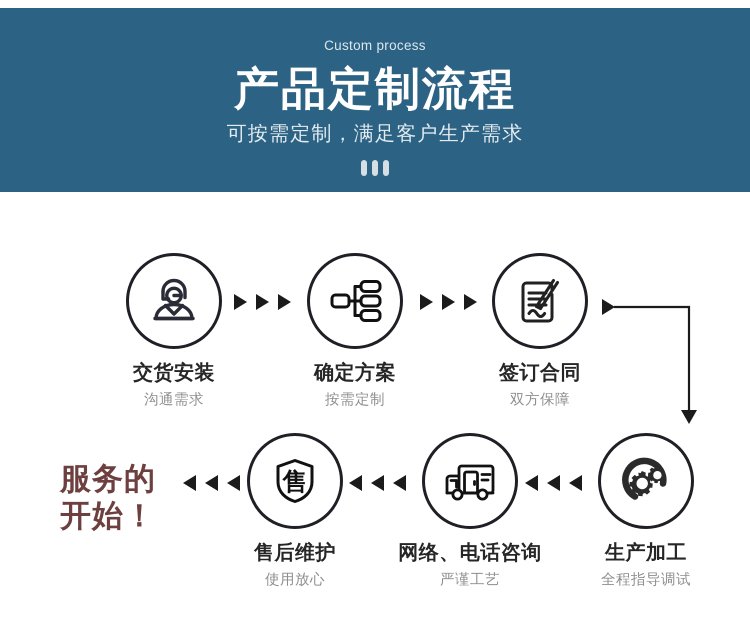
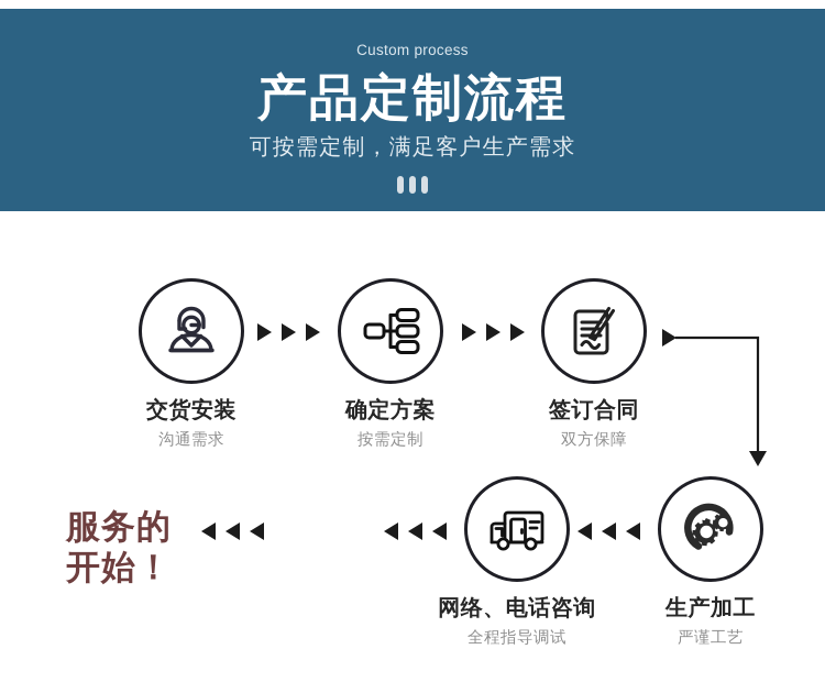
  Custom process
  产品定制流程
  可按需定制，满足客户生产需求
  交货安装
  沟通需求
  确定方案
  按需定制
  签订合同
  双方保障
  生产加工
- 全程指导调试
+ 严谨工艺
  网络、电话咨询
- 严谨工艺
+ 全程指导调试
- 售
- 售后维护
- 使用放心
  服务的
  开始！
